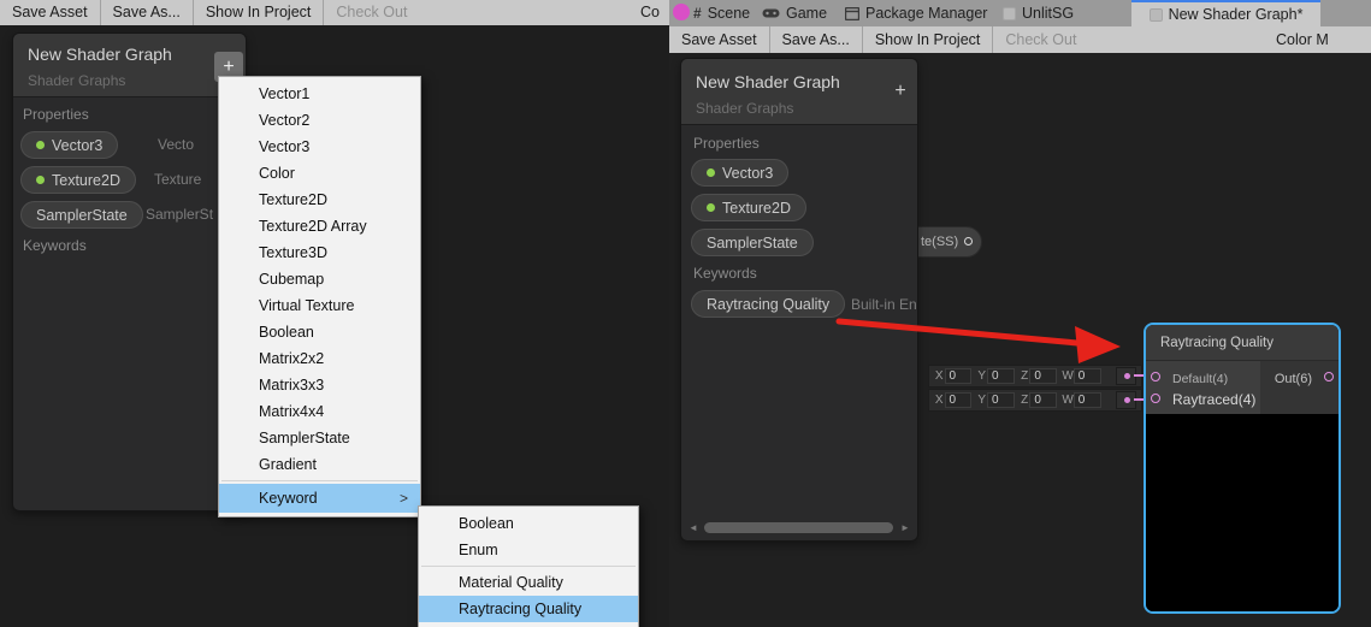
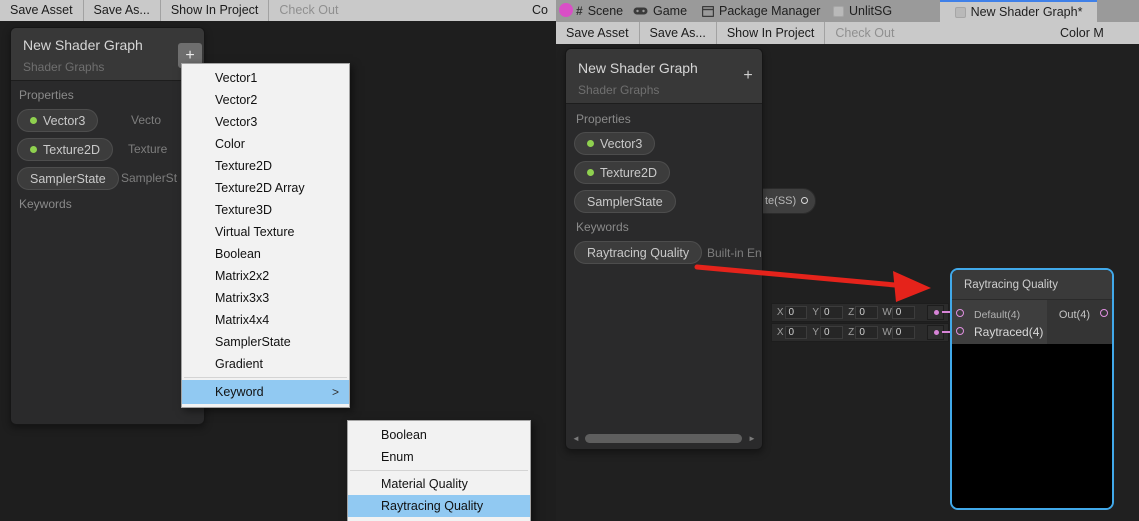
  Save Asset
  Save As...
  Show In Project
  Check Out
  Co
  New Shader Graph
  Shader Graphs
  +
  Properties
  Vector3
  Vecto
  Texture2D
  Texture
  SamplerState
  SamplerSt
  Keywords
  Vector1
  Vector2
  Vector3
  Color
  Texture2D
  Texture2D Array
  Texture3D
- Cubemap
  Virtual Texture
  Boolean
  Matrix2x2
  Matrix3x3
  Matrix4x4
  SamplerState
  Gradient
  Keyword
  >
  Boolean
  Enum
  Material Quality
  Raytracing Quality
  #
  Scene
  Game
  Package Manager
  UnlitSG
  New Shader Graph*
  Save Asset
  Save As...
  Show In Project
  Check Out
  Color M
  te(SS)
  New Shader Graph
  Shader Graphs
  +
  Properties
  Vector3
  Texture2D
  SamplerState
  Keywords
  Raytracing Quality
  Built-in En
  ◄
  ►
  X
  0
  Y
  0
  Z
  0
  W
  0
  X
  0
  Y
  0
  Z
  0
  W
  0
  Raytracing Quality
  Default(4)
  Raytraced(4)
- Out(6)
+ Out(4)
